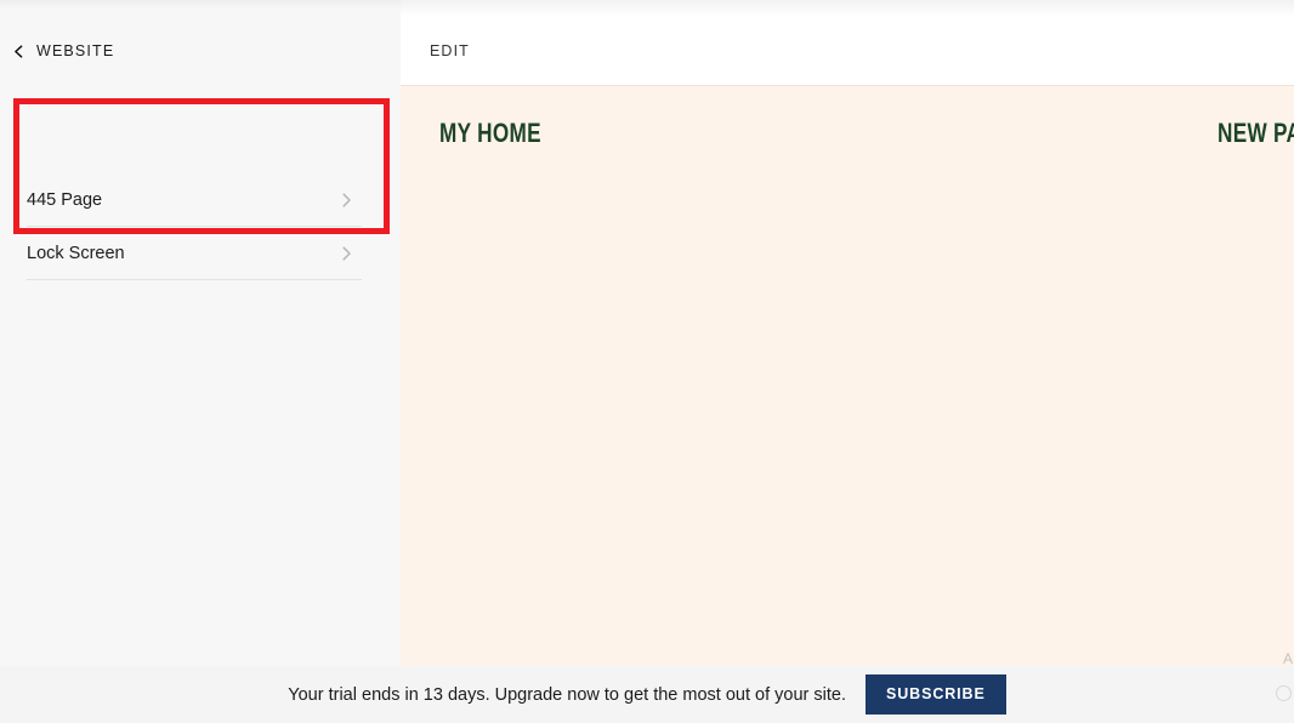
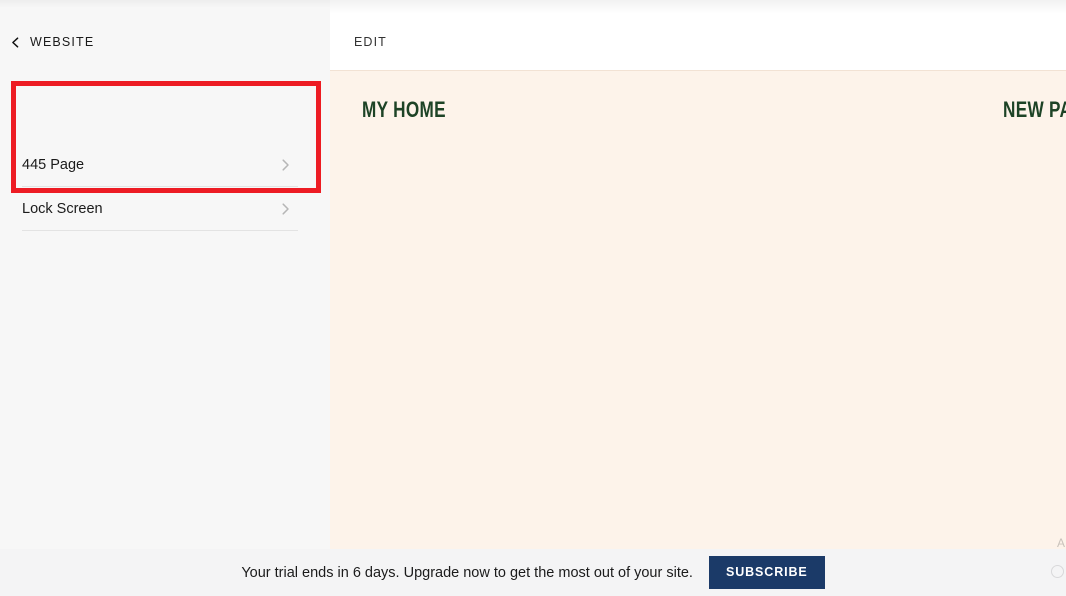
  WEBSITE
  445 Page
  Lock Screen
  EDIT
  MY HOME
  NEW P
  A
- Your trial ends in 13 days. Upgrade now to get the most out of your site.
+ Your trial ends in 6 days. Upgrade now to get the most out of your site.
  SUBSCRIBE
